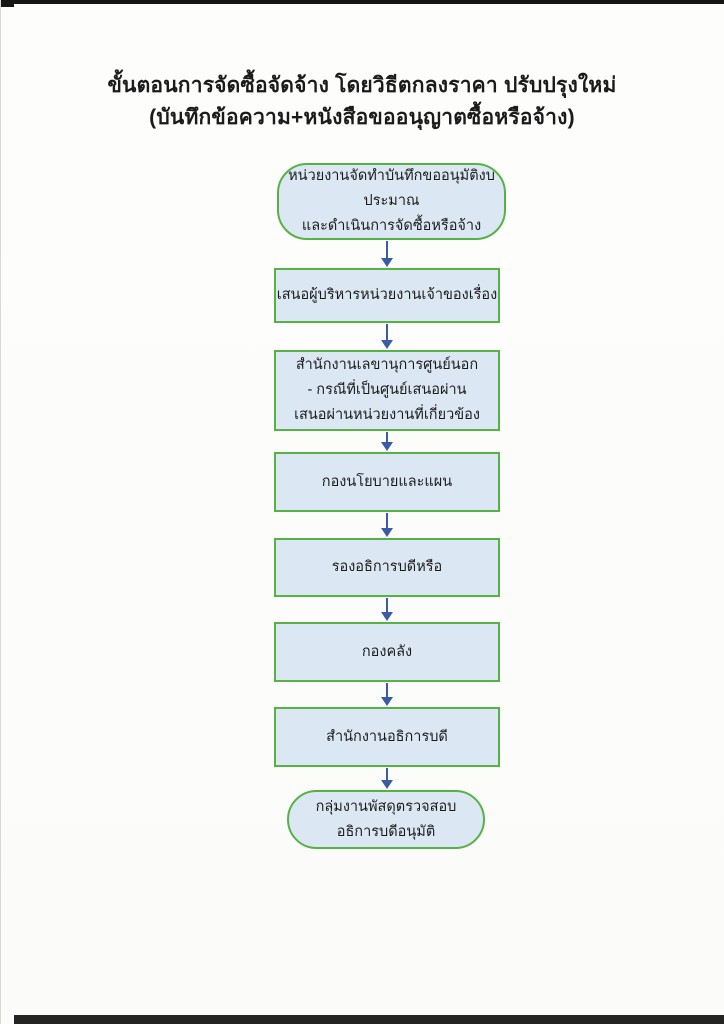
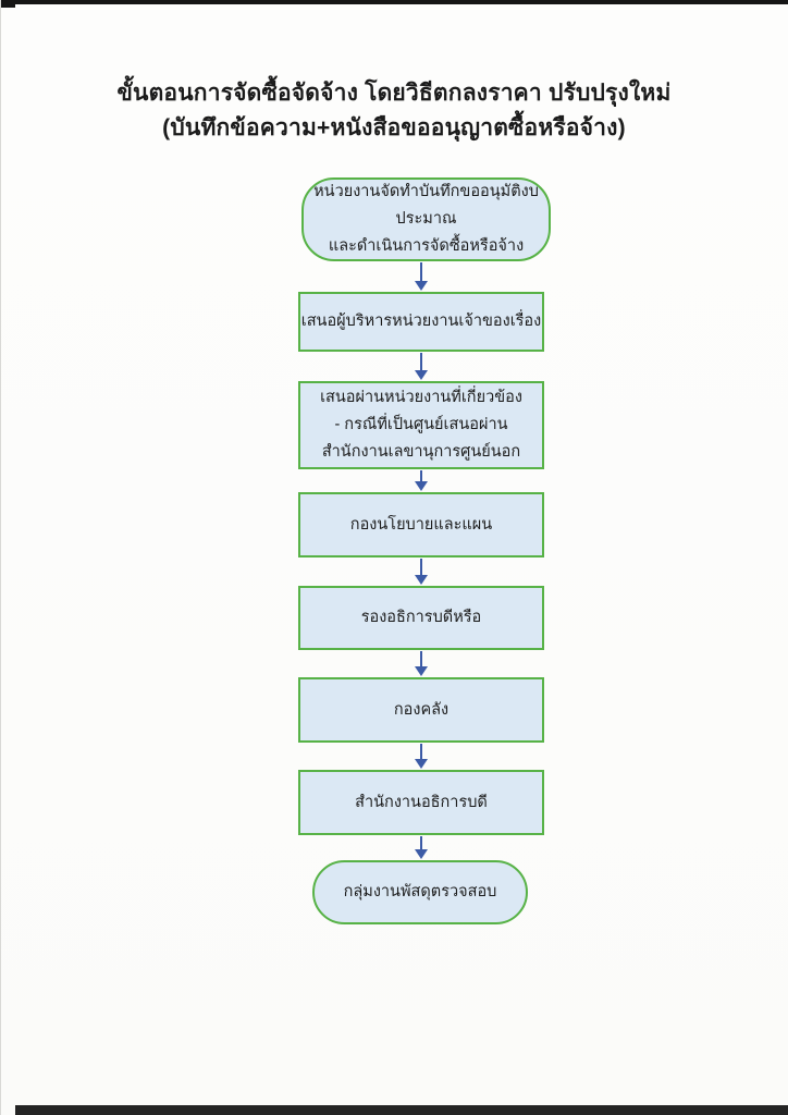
  ขั้นตอนการจัดซื้อจัดจ้าง โดยวิธีตกลงราคา ปรับปรุงใหม่
  (บันทึกข้อความ+หนังสือขออนุญาตซื้อหรือจ้าง)
  หน่วยงานจัดทำบันทึกขออนุมัติงบประมาณ
  และดำเนินการจัดซื้อหรือจ้าง
  เสนอผู้บริหารหน่วยงานเจ้าของเรื่อง
- สำนักงานเลขานุการศูนย์นอก
+ เสนอผ่านหน่วยงานที่เกี่ยวข้อง
  - กรณีที่เป็นศูนย์เสนอผ่าน
- เสนอผ่านหน่วยงานที่เกี่ยวข้อง
+ สำนักงานเลขานุการศูนย์นอก
  กองนโยบายและแผน
  รองอธิการบดีหรือ
  กองคลัง
  สำนักงานอธิการบดี
  กลุ่มงานพัสดุตรวจสอบ
- อธิการบดีอนุมัติ
